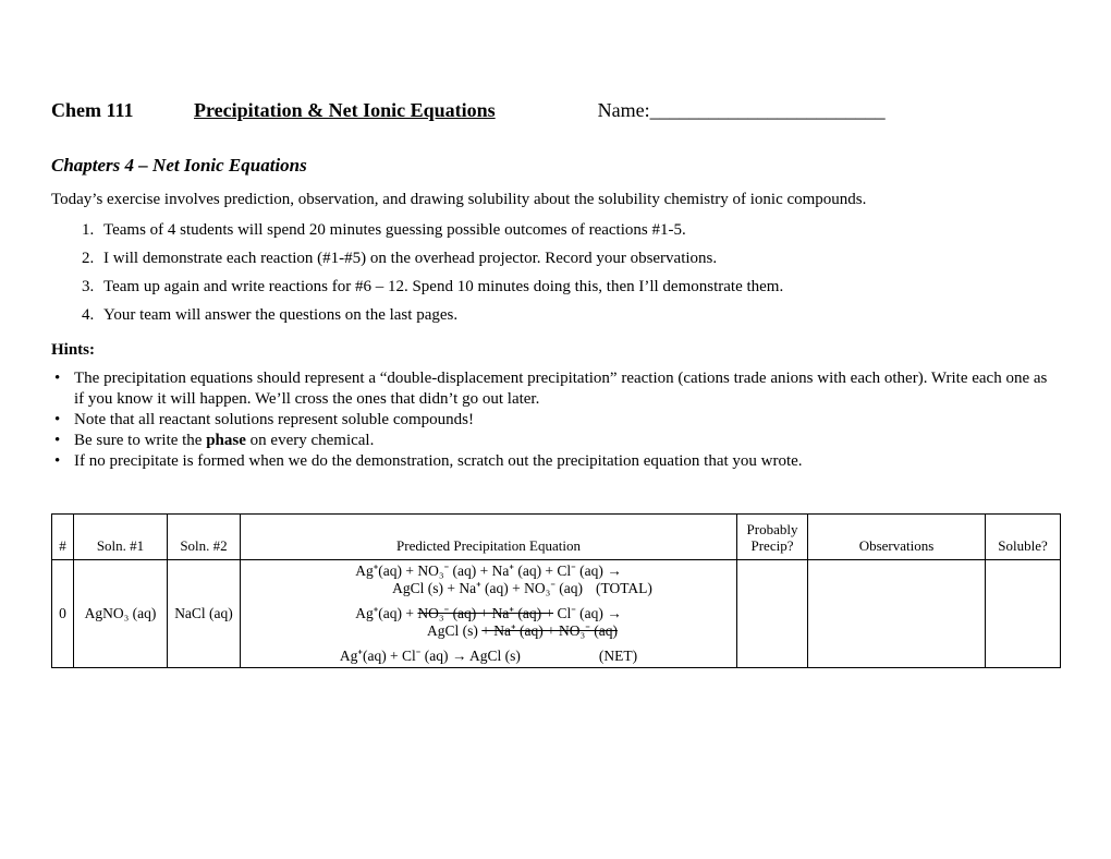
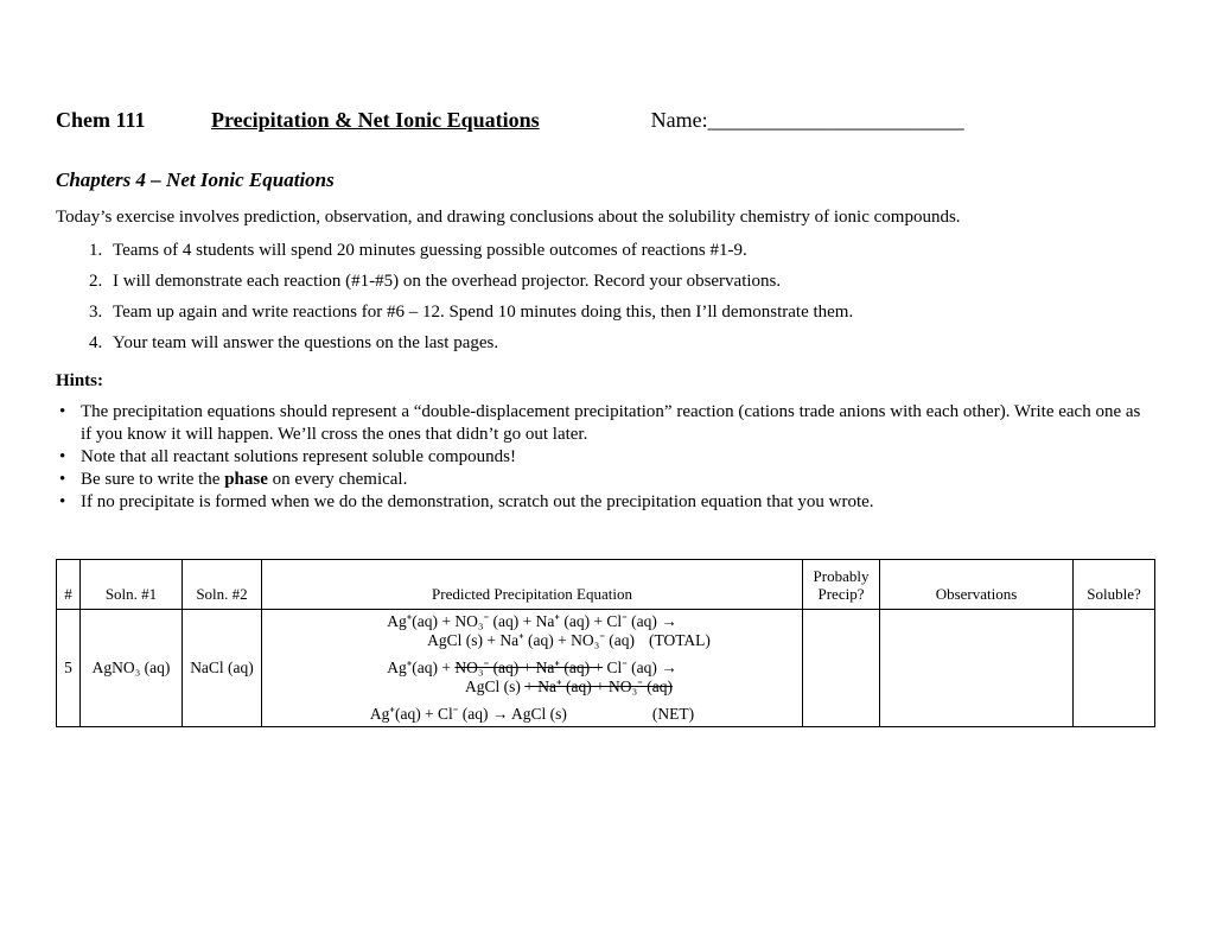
  Chem 111 Precipitation & Net Ionic Equations Name:________________________
  Chapters 4 – Net Ionic Equations
- Today’s exercise involves prediction, observation, and drawing solubility about the solubility chemistry of ionic compounds.
+ Today’s exercise involves prediction, observation, and drawing conclusions about the solubility chemistry of ionic compounds.
  1.
- Teams of 4 students will spend 20 minutes guessing possible outcomes of reactions #1-5.
+ Teams of 4 students will spend 20 minutes guessing possible outcomes of reactions #1-9.
  2.
  I will demonstrate each reaction (#1-#5) on the overhead projector. Record your observations.
  3.
  Team up again and write reactions for #6 – 12. Spend 10 minutes doing this, then I’ll demonstrate them.
  4.
  Your team will answer the questions on the last pages.
  Hints:
  •
  The precipitation equations should represent a “double-displacement precipitation” reaction (cations trade anions with each other). Write each one as if you know it will happen. We’ll cross the ones that didn’t go out later.
  •
  Note that all reactant solutions represent soluble compounds!
  •
  Be sure to write the phase on every chemical.
  •
  If no precipitate is formed when we do the demonstration, scratch out the precipitation equation that you wrote.
  #	Soln. #1	Soln. #2	Predicted Precipitation Equation	Probably Precip?	Observations	Soluble?
- 0	AgNO₃ (aq)	NaCl (aq)	Ag⁺(aq) + NO₃⁻ (aq) + Na⁺ (aq) + Cl⁻ (aq) → AgCl (s) + Na⁺ (aq) + NO₃⁻ (aq) (TOTAL) Ag⁺(aq) + NO₃⁻ (aq) + Na⁺ (aq) + Cl⁻ (aq) → AgCl (s) + Na⁺ (aq) + NO₃⁻ (aq) Ag⁺(aq) + Cl⁻ (aq) → AgCl (s) (NET)
+ 5	AgNO₃ (aq)	NaCl (aq)	Ag⁺(aq) + NO₃⁻ (aq) + Na⁺ (aq) + Cl⁻ (aq) → AgCl (s) + Na⁺ (aq) + NO₃⁻ (aq) (TOTAL) Ag⁺(aq) + NO₃⁻ (aq) + Na⁺ (aq) + Cl⁻ (aq) → AgCl (s) + Na⁺ (aq) + NO₃⁻ (aq) Ag⁺(aq) + Cl⁻ (aq) → AgCl (s) (NET)
